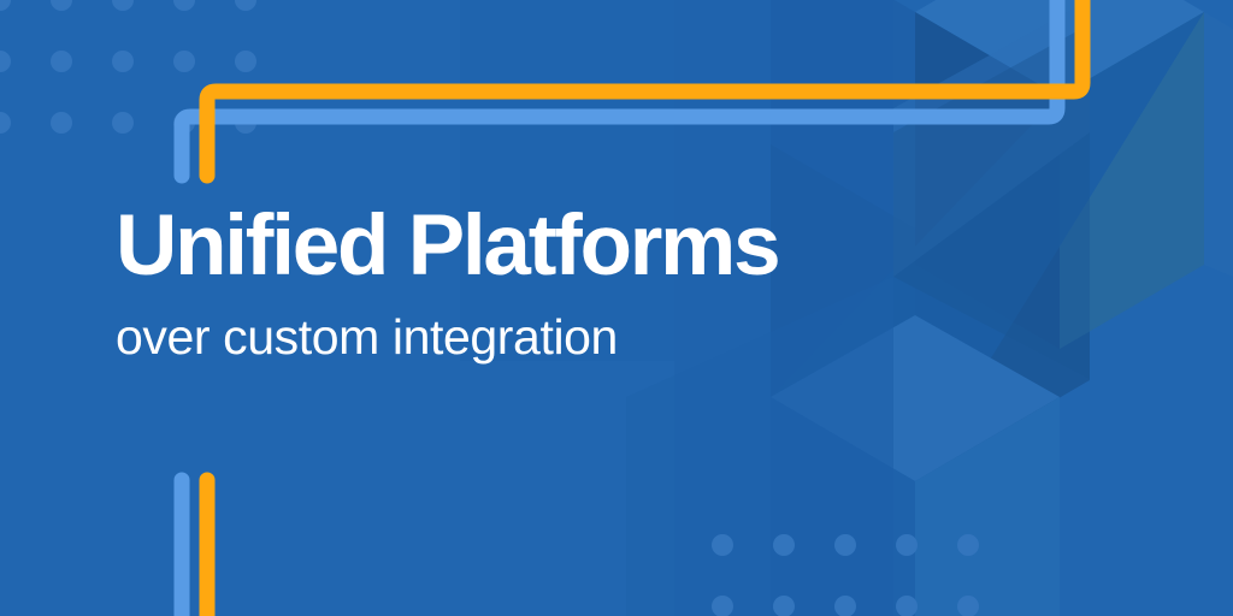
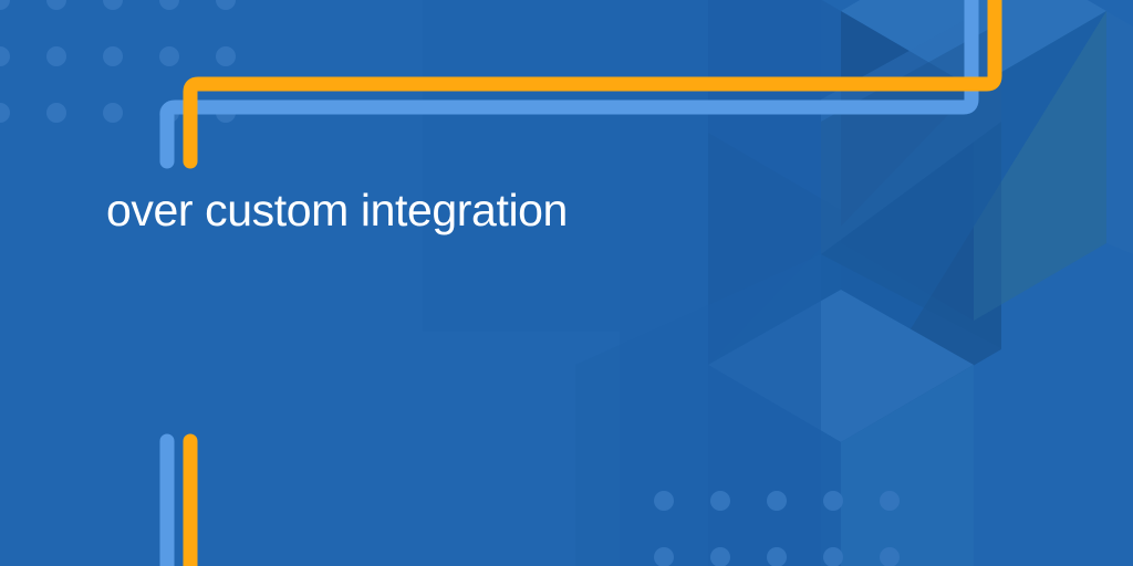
- Unified Platforms
  over custom integration
